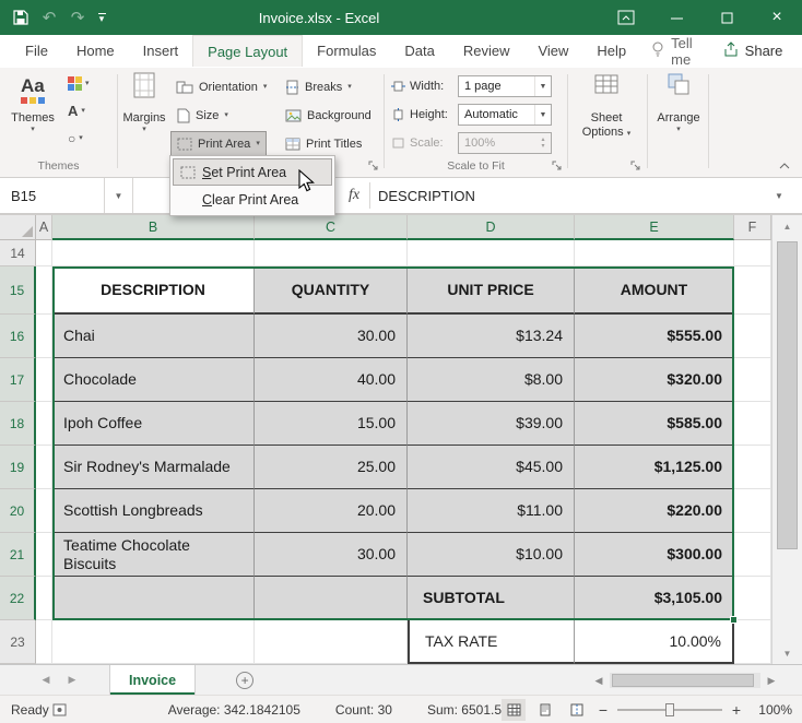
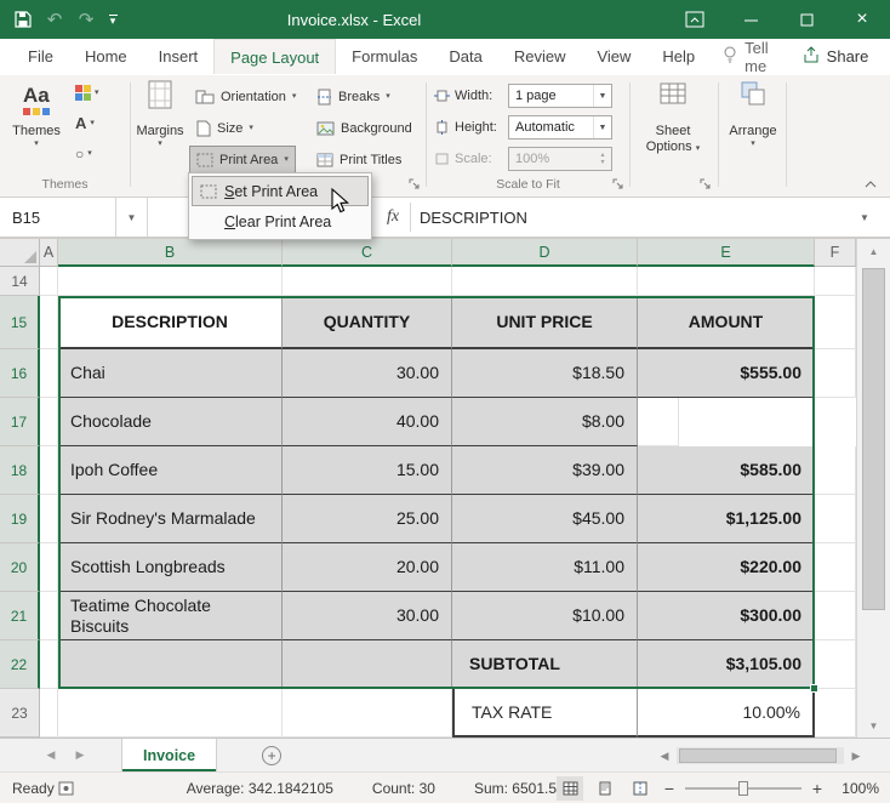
  ↶
  ↷
  ▾
  Invoice.xlsx - Excel
  ×
  File
  Home
  Insert
  Page Layout
  Formulas
  Data
  Review
  View
  Help
  Tell me
  Share
  Aa
  Themes
  A
  ○
  Themes
  Margins
  Orientation
  Size
  Print Area
  Breaks
  Background
  Print Titles
  Width:
  1 page
  Height:
  Automatic
  Scale:
  100%
  Scale to Fit
  Sheet
  Options
  Arrange
  B15
  ▼
  fx
  DESCRIPTION
  ▼
  A
  B
  C
  D
  E
  F
  14
  15
  DESCRIPTION
  QUANTITY
  UNIT PRICE
  AMOUNT
  16
  Chai
  30.00
- $13.24
+ $18.50
  $555.00
  17
  Chocolade
  40.00
  $8.00
- $320.00
  18
  Ipoh Coffee
  15.00
  $39.00
  $585.00
  19
  Sir Rodney's Marmalade
  25.00
  $45.00
  $1,125.00
  20
  Scottish Longbreads
  20.00
  $11.00
  $220.00
  21
  Teatime Chocolate Biscuits
  30.00
  $10.00
  $300.00
  22
  SUBTOTAL
  $3,105.00
  23
  TAX RATE
  10.00%
  ▲
  ▼
  ◀
  ▶
  Invoice
  +
  ◀
  ▶
  Ready
  Average: 342.1842105
  Count: 30
  Sum: 6501.5
  −
  +
  100%
  Set Print Area
  Clear Print Area
